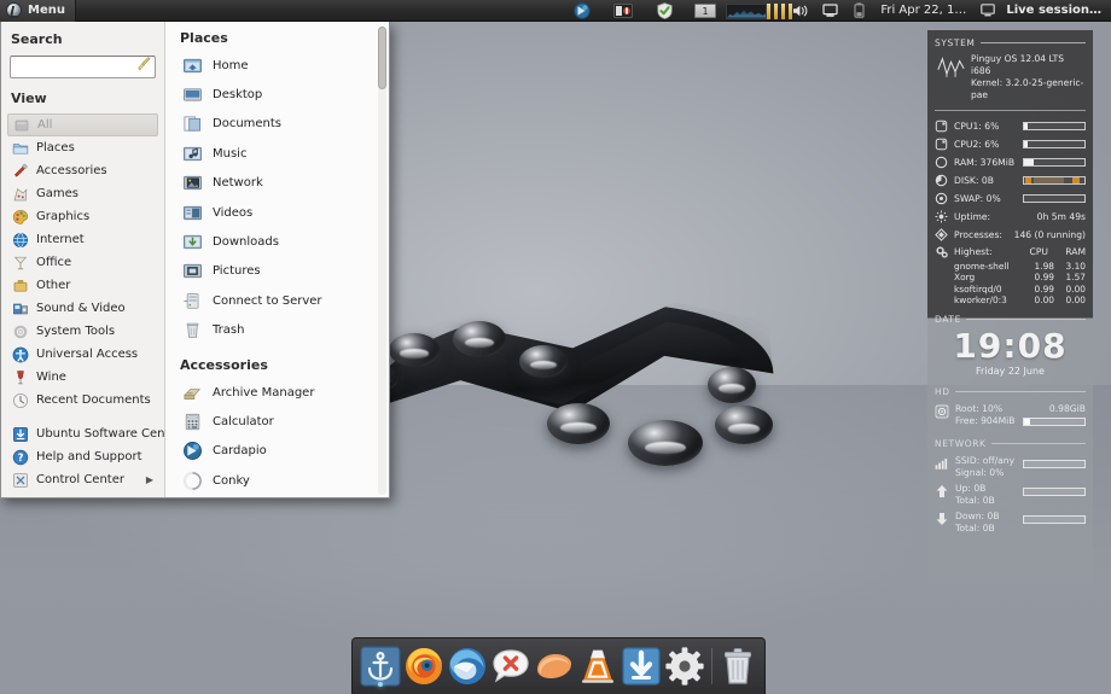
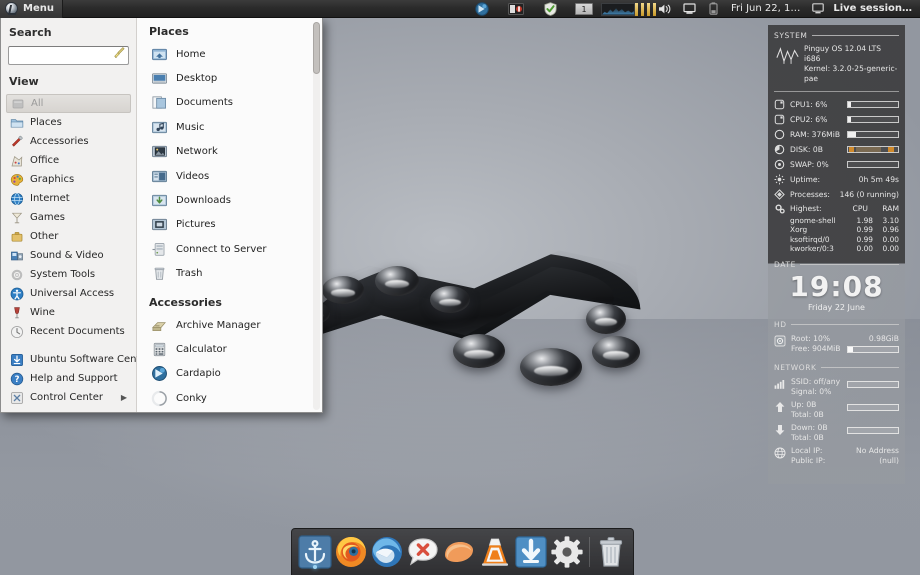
  Menu
  1
- Fri Apr 22, 1…
+ Fri Jun 22, 1…
  Live session…
  Search
  View
  All
  Places
  Accessories
- Games
+ Office
  Graphics
  Internet
- Office
+ Games
  Other
  Sound & Video
  System Tools
  Universal Access
  Wine
  Recent Documents
  Ubuntu Software Cen
  ?
  Help and Support
  Control Center
  ▶
  Places
  Home
  Desktop
  Documents
  Music
  Network
  Videos
  Downloads
  Pictures
  Connect to Server
  Trash
  Accessories
  Archive Manager
  Calculator
  Cardapio
  Conky
  SYSTEM
  Pinguy OS 12.04 LTS i686
  Kernel: 3.2.0-25-generic-pae
  CPU1: 6%
  CPU2: 6%
  RAM: 376MiB
  DISK: 0B
  SWAP: 0%
  Uptime:
  0h 5m 49s
  Processes:
  146 (0 running)
  Highest:
  CPU
  RAM
  gnome-shell
  1.98
  3.10
  Xorg
  0.99
- 1.57
+ 0.96
  ksoftirqd/0
  0.99
  0.00
  kworker/0:3
  0.00
  0.00
  DATE
  19:08
  Friday 22 June
  HD
  Root: 10%
  Free: 904MiB
  0.98GiB
  NETWORK
  SSID: off/any
  Signal: 0%
  Up: 0B
  Total: 0B
  Down: 0B
  Total: 0B
+ Local IP:
+ Public IP:
+ No Address
+ (null)
